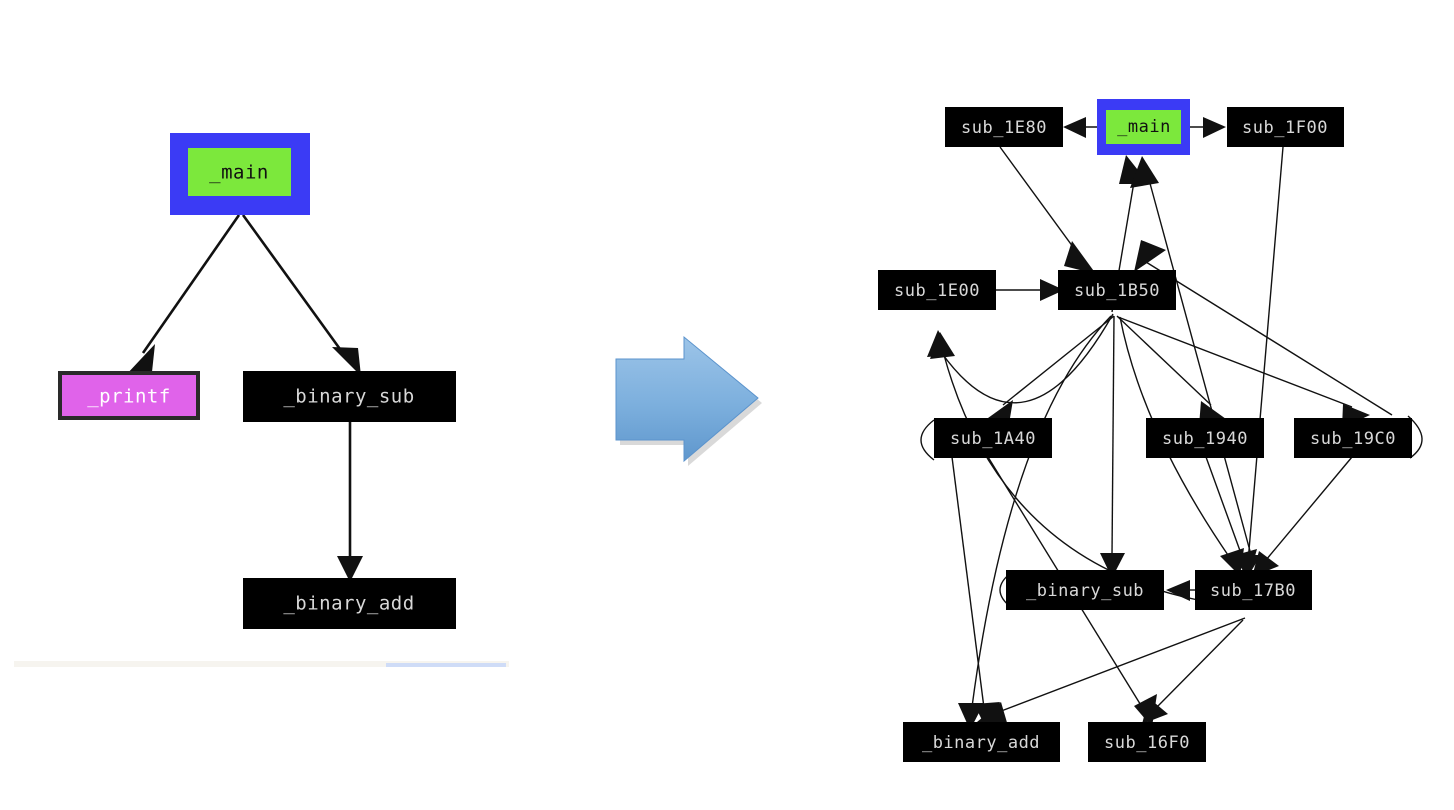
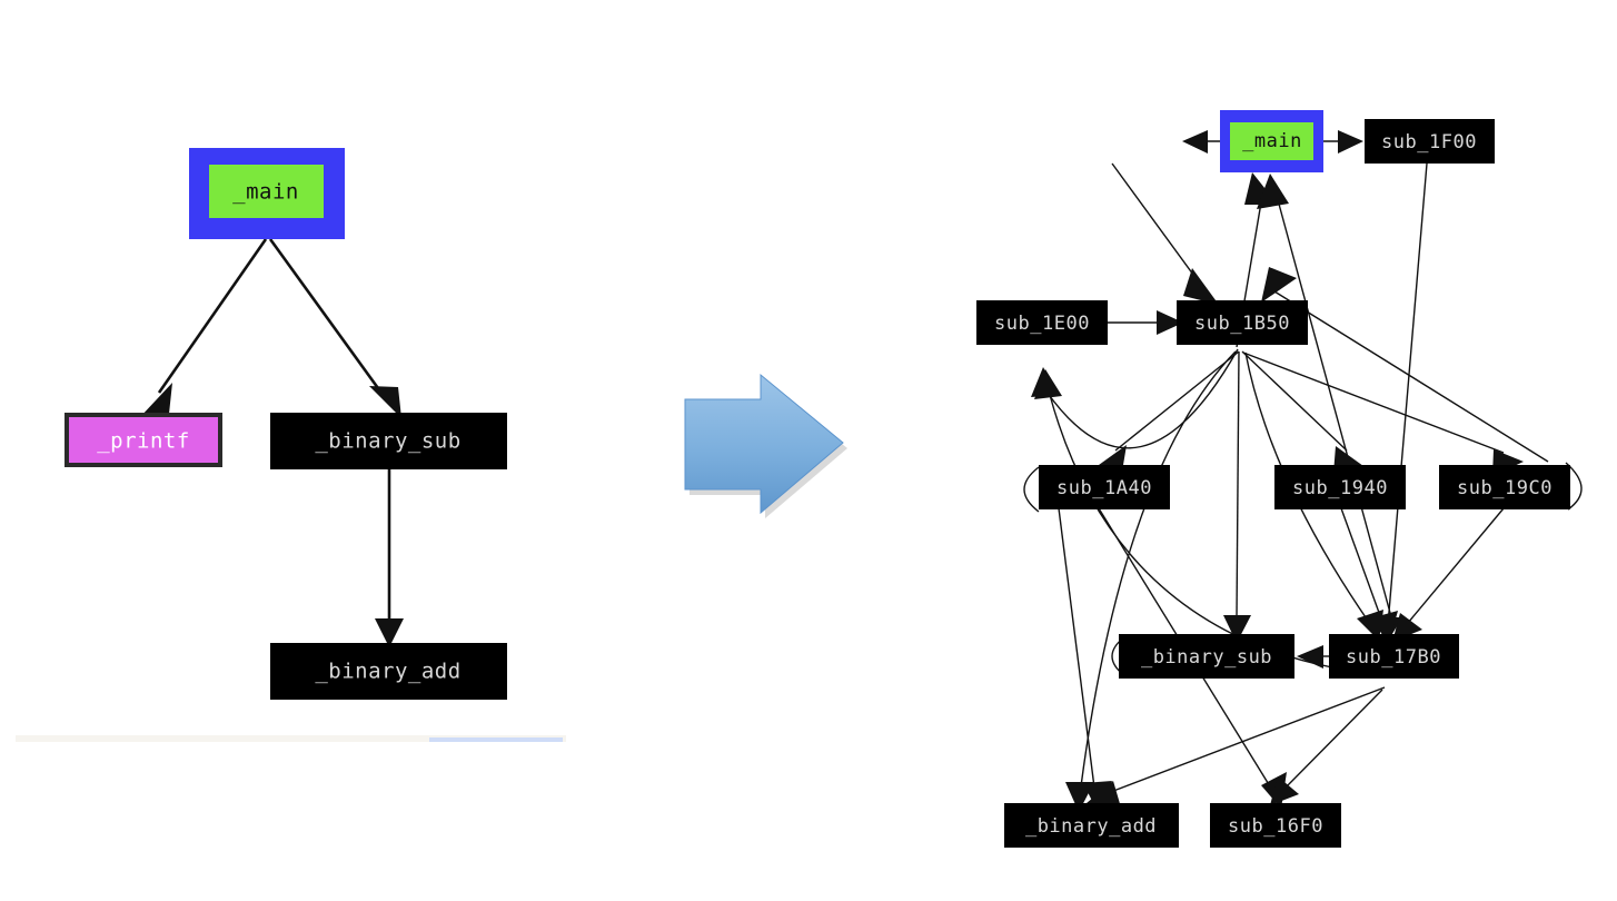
  _main
  _printf
  _binary_sub
  _binary_add
- sub_1E80
  _main
  sub_1F00
  sub_1E00
  sub_1B50
  sub_1A40
  sub_1940
  sub_19C0
  _binary_sub
  sub_17B0
  _binary_add
  sub_16F0
